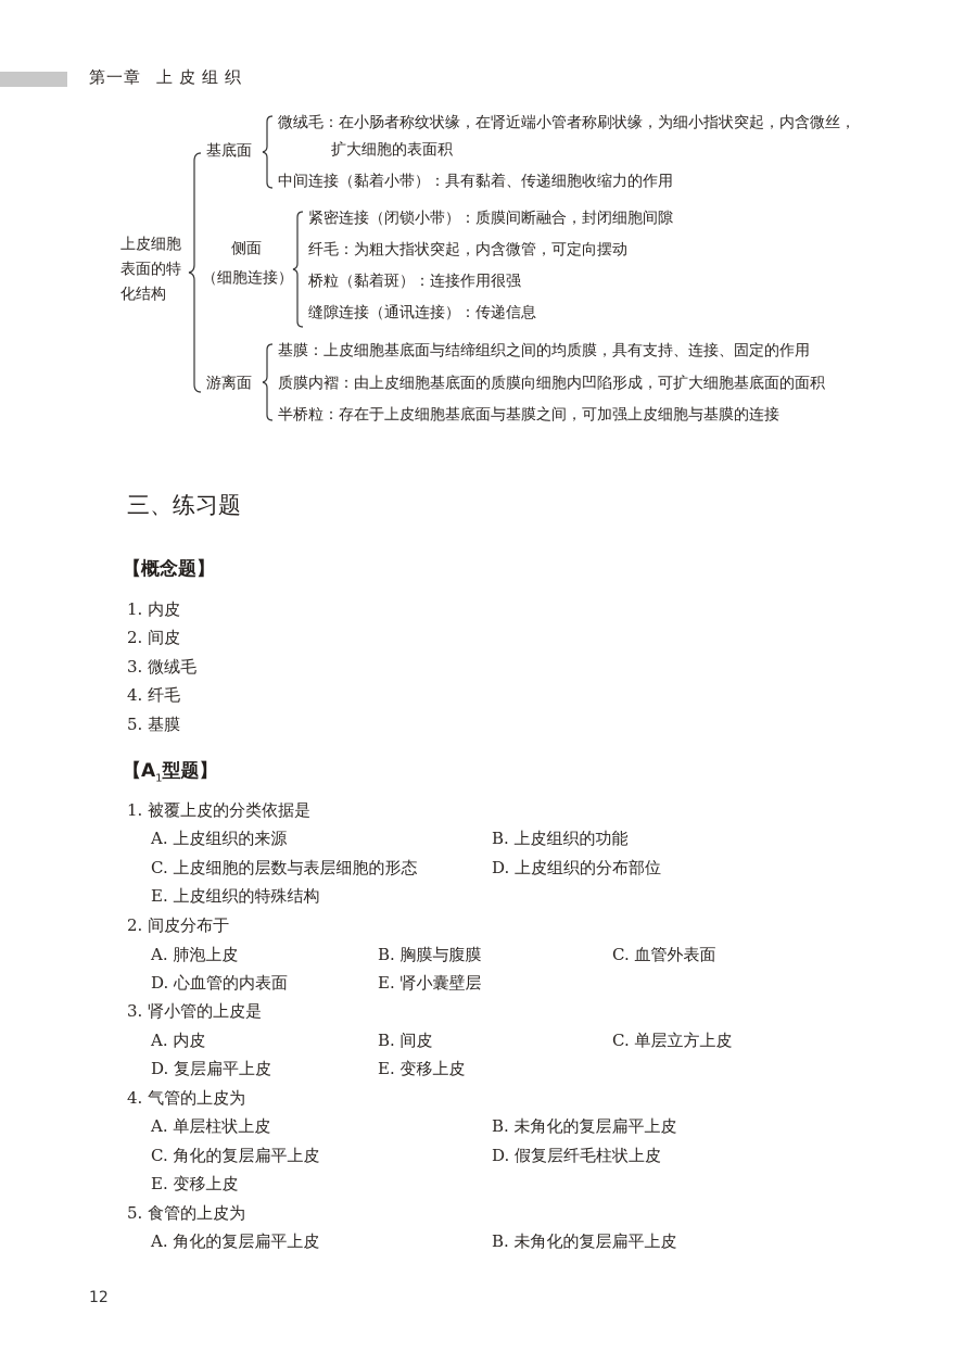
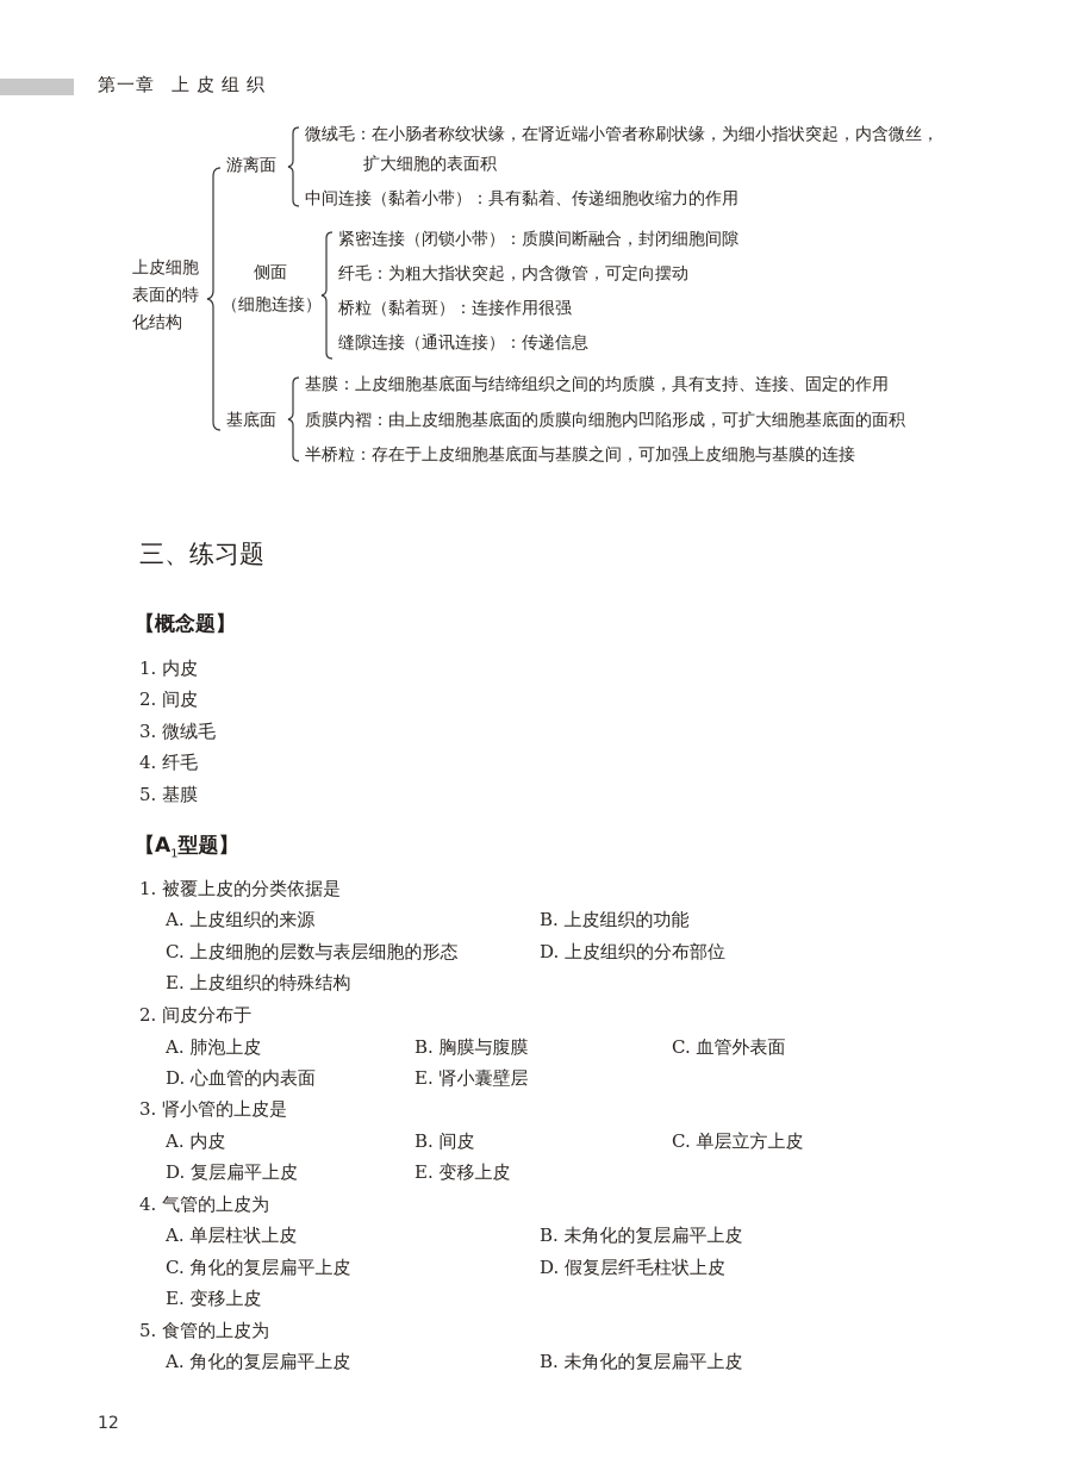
  第一章 上皮组织
  上皮细胞
  表面的特
  化结构
- 基底面
+ 游离面
  微绒毛：在小肠者称纹状缘，在肾近端小管者称刷状缘，为细小指状突起，内含微丝，
  扩大细胞的表面积
  中间连接（黏着小带）：具有黏着、传递细胞收缩力的作用
  侧面
  （细胞连接）
  紧密连接（闭锁小带）：质膜间断融合，封闭细胞间隙
  纤毛：为粗大指状突起，内含微管，可定向摆动
  桥粒（黏着斑）：连接作用很强
  缝隙连接（通讯连接）：传递信息
- 游离面
+ 基底面
  基膜：上皮细胞基底面与结缔组织之间的均质膜，具有支持、连接、固定的作用
  质膜内褶：由上皮细胞基底面的质膜向细胞内凹陷形成，可扩大细胞基底面的面积
  半桥粒：存在于上皮细胞基底面与基膜之间，可加强上皮细胞与基膜的连接
  三、练习题
  【概念题】
  1. 内皮
  2. 间皮
  3. 微绒毛
  4. 纤毛
  5. 基膜
  【A1型题】
  1. 被覆上皮的分类依据是
  A. 上皮组织的来源
  B. 上皮组织的功能
  C. 上皮细胞的层数与表层细胞的形态
  D. 上皮组织的分布部位
  E. 上皮组织的特殊结构
  2. 间皮分布于
  A. 肺泡上皮
  B. 胸膜与腹膜
  C. 血管外表面
  D. 心血管的内表面
  E. 肾小囊壁层
  3. 肾小管的上皮是
  A. 内皮
  B. 间皮
  C. 单层立方上皮
  D. 复层扁平上皮
  E. 变移上皮
  4. 气管的上皮为
  A. 单层柱状上皮
  B. 未角化的复层扁平上皮
  C. 角化的复层扁平上皮
  D. 假复层纤毛柱状上皮
  E. 变移上皮
  5. 食管的上皮为
  A. 角化的复层扁平上皮
  B. 未角化的复层扁平上皮
  12
